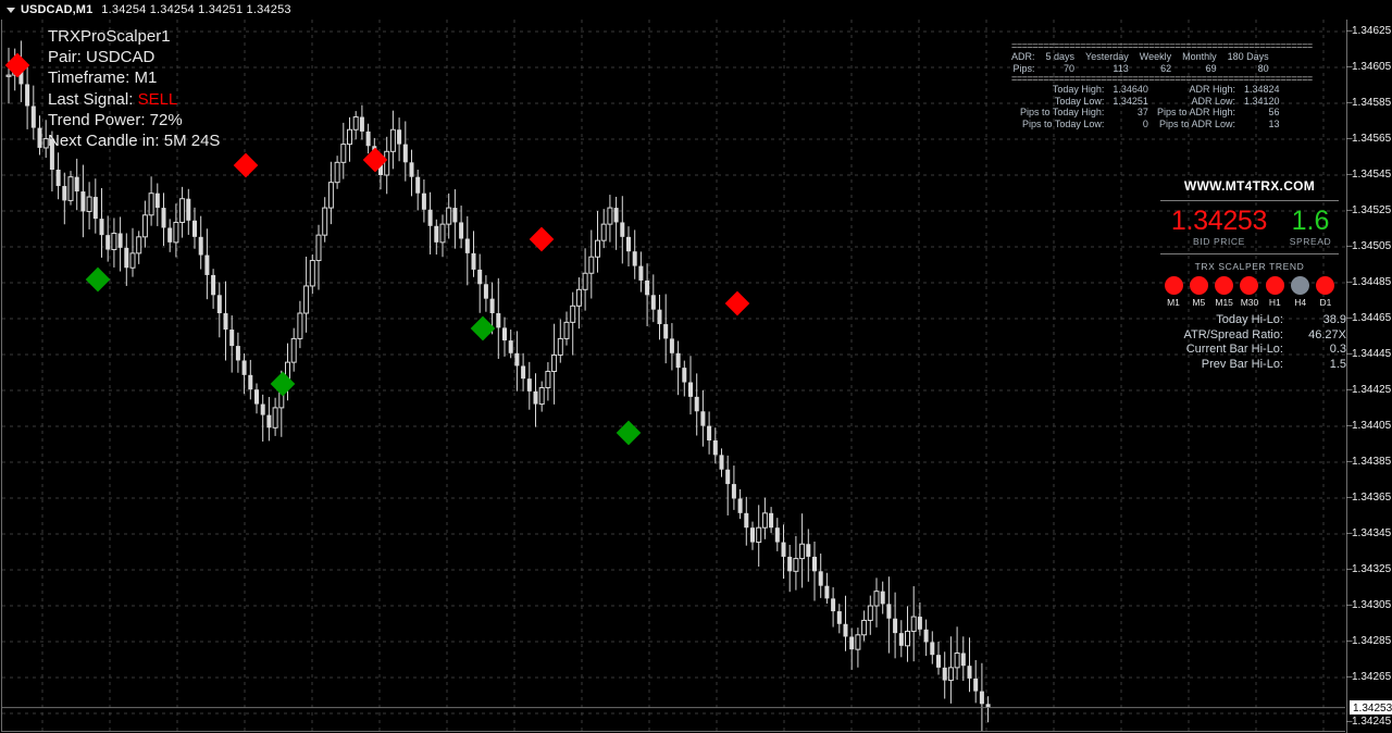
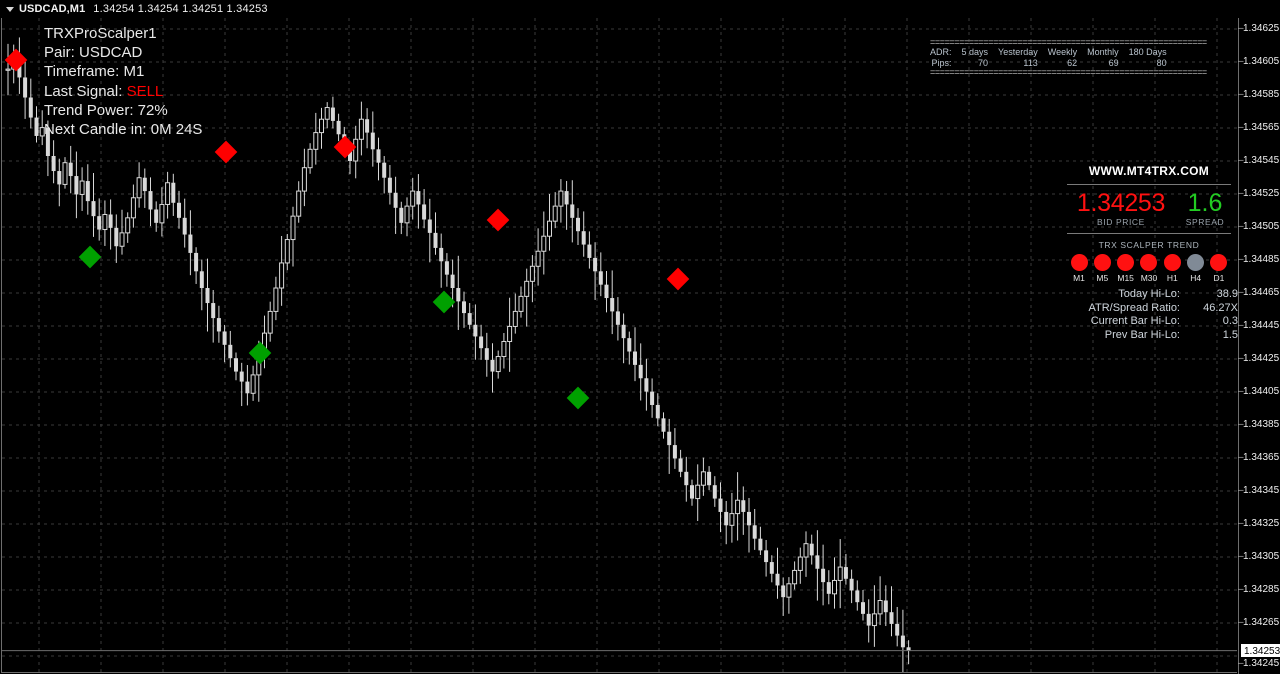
  USDCAD,M1
  1.34254 1.34254 1.34251 1.34253
  TRXProScalper1
  Pair: USDCAD
  Timeframe: M1
  Last Signal: SELL
  Trend Power: 72%
- Next Candle in: 5M 24S
+ Next Candle in: 0M 24S
  =========================================================
  ADR:	5 days	Yesterday	Weekly	Monthly	180 Days
  Pips:	70	113	62	69	80
  =========================================================
- Today High:	1.34640	ADR High:	1.34824
- Today Low:	1.34251	ADR Low:	1.34120
- Pips to Today High:	37	Pips to ADR High:	56
- Pips to Today Low:	0	Pips to ADR Low:	13
  WWW.MT4TRX.COM
  1.34253
  BID PRICE
  1.6
  SPREAD
  TRX SCALPER TREND
  M1
  M5
  M15
  M30
  H1
  H4
  D1
  Today Hi-Lo:	38.9
  ATR/Spread Ratio:	46.27X
  Current Bar Hi-Lo:	0.3
  Prev Bar Hi-Lo:	1.5
  –1.34625
  –1.34605
  –1.34585
  –1.34565
  –1.34545
  –1.34525
  –1.34505
  –1.34485
  –1.34465
  –1.34445
  –1.34425
  –1.34405
  –1.34385
  –1.34365
  –1.34345
  –1.34325
  –1.34305
  –1.34285
  –1.34265
  –1.34245
  1.34253
